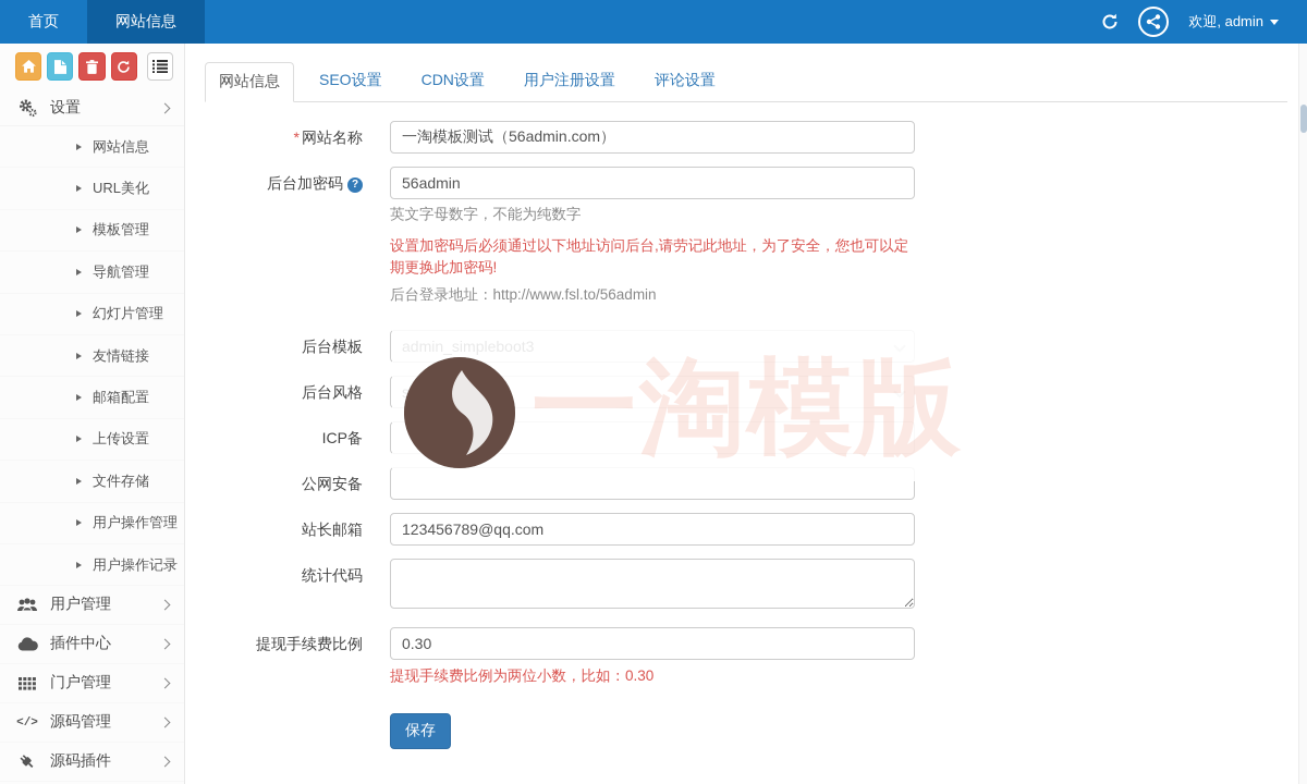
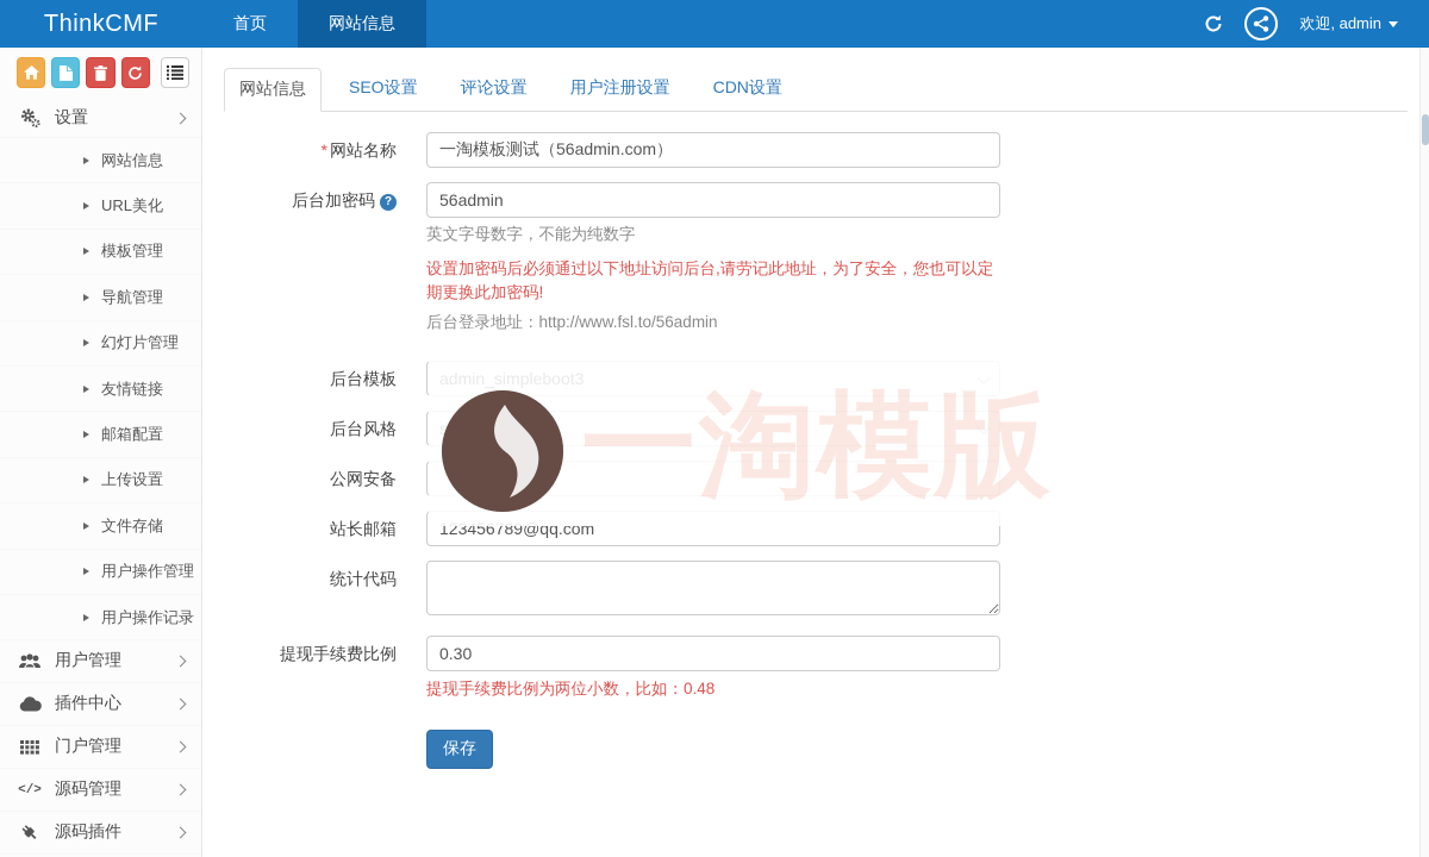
+ ThinkCMF
  首页
  网站信息
  欢迎, admin
  设置
  网站信息
  URL美化
  模板管理
  导航管理
  幻灯片管理
  友情链接
  邮箱配置
  上传设置
  文件存储
  用户操作管理
  用户操作记录
  用户管理
  插件中心
  门户管理
  </>
  源码管理
  源码插件
  网站信息
  SEO设置
- CDN设置
+ 评论设置
  用户注册设置
- 评论设置
+ CDN设置
  * 网站名称
  一淘模板测试（56admin.com）
  后台加密码 ?
  56admin
  英文字母数字，不能为纯数字
  设置加密码后必须通过以下地址访问后台,请劳记此地址，为了安全，您也可以定期更换此加密码!
  后台登录地址：http://www.fsl.to/56admin
  后台模板
  后台风格
- ICP备
  公网安备
  站长邮箱
  123456789@qq.com
  统计代码
  提现手续费比例
  0.30
- 提现手续费比例为两位小数，比如：0.30
+ 提现手续费比例为两位小数，比如：0.48
  保存
  一淘模版
